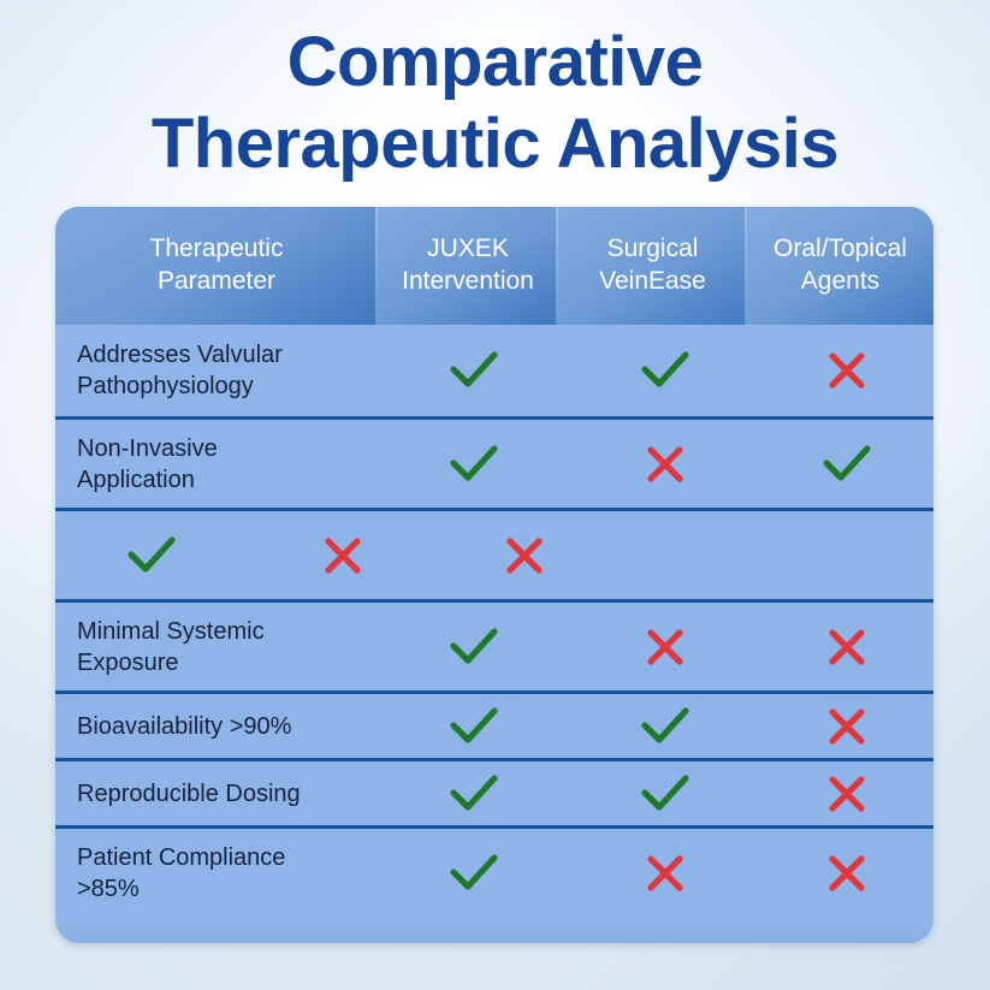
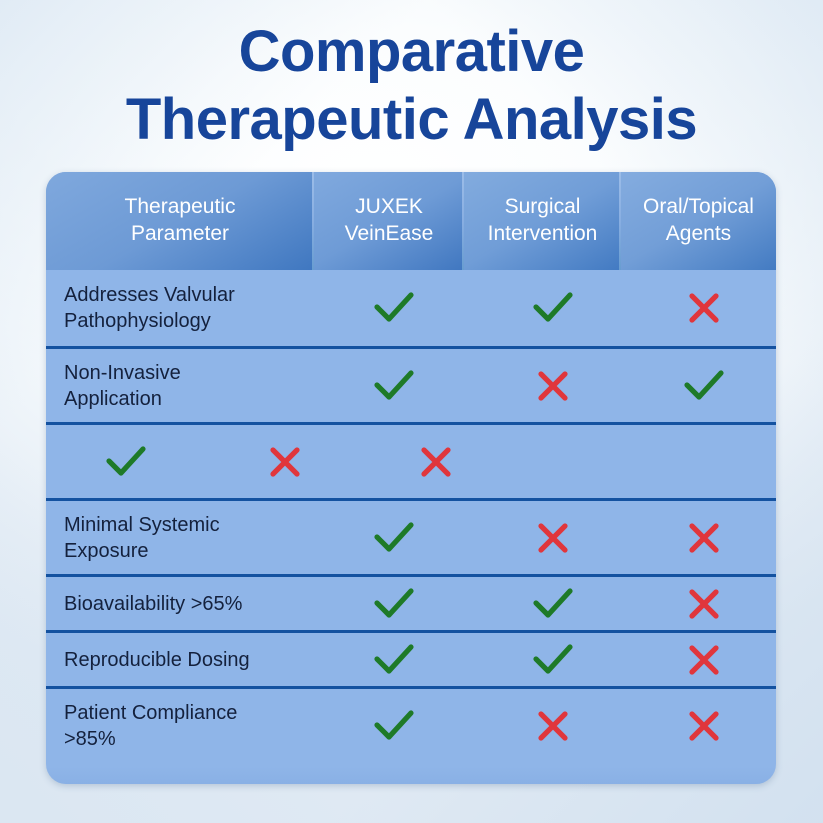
  Comparative
  Therapeutic Analysis
  Therapeutic
  Parameter
  JUXEK
- Intervention
+ VeinEase
  Surgical
- VeinEase
+ Intervention
  Oral/Topical
  Agents
  Addresses Valvular
  Pathophysiology
  Non-Invasive
  Application
  Minimal Systemic
  Exposure
- Bioavailability >90%
+ Bioavailability >65%
  Reproducible Dosing
  Patient Compliance
  >85%
